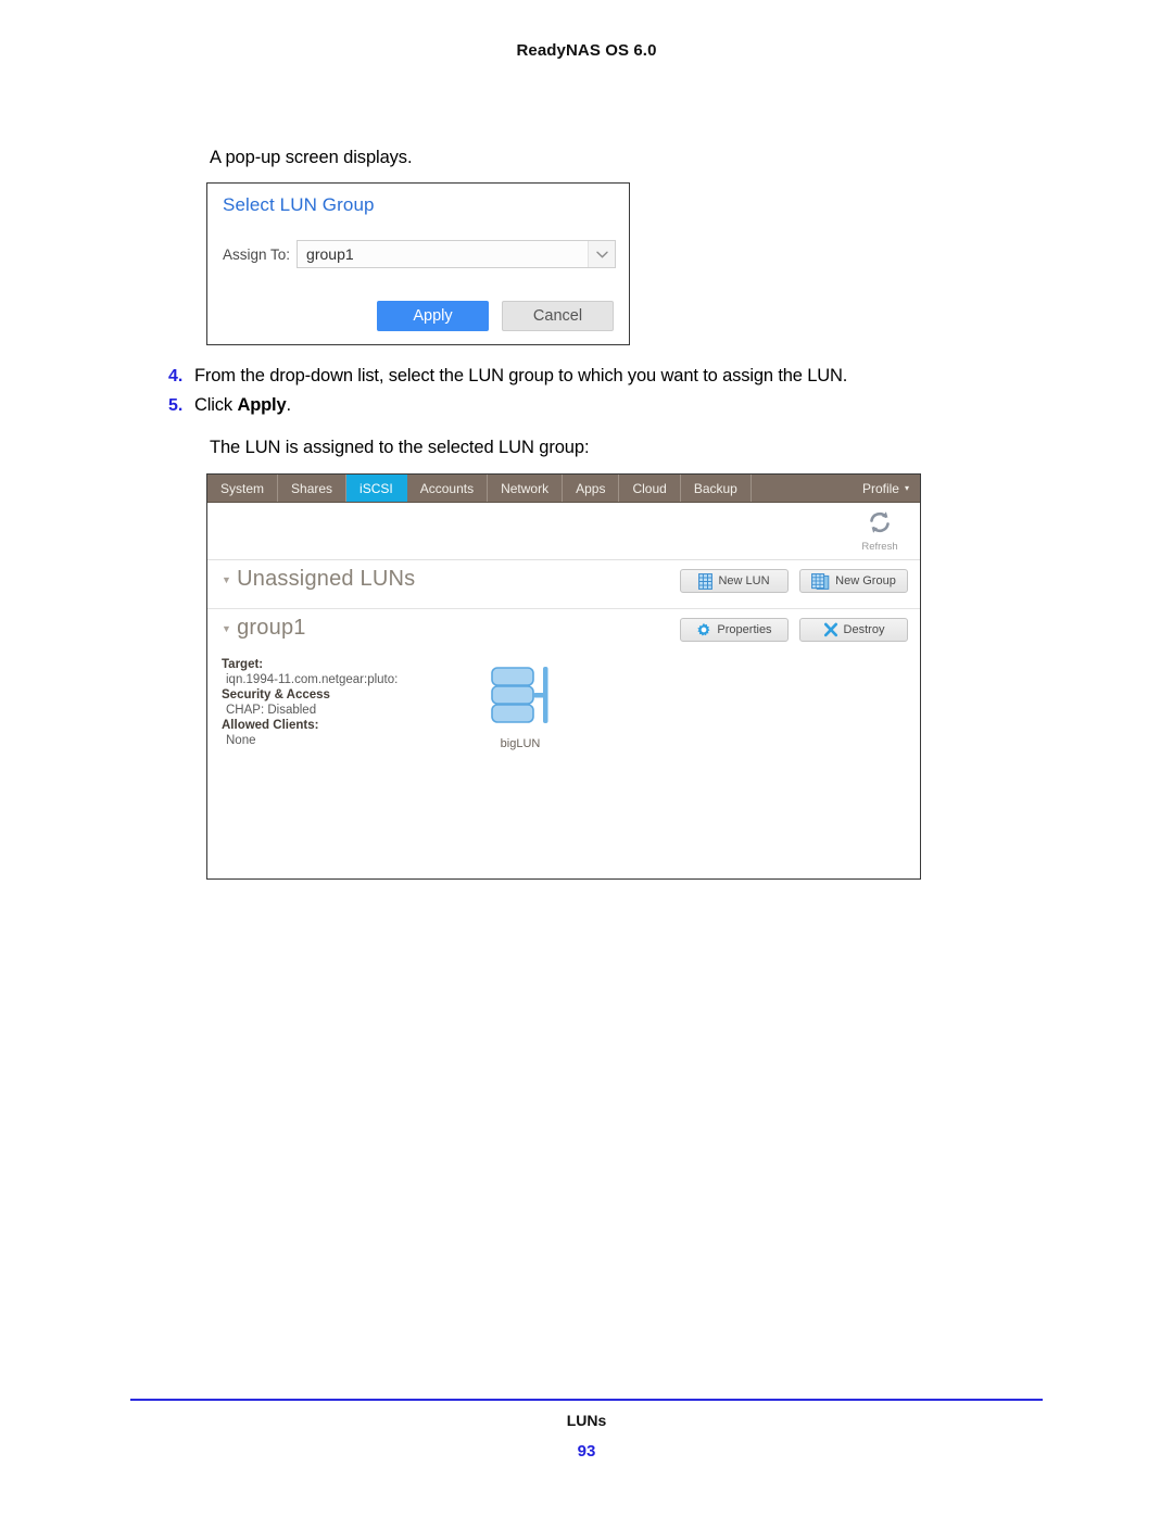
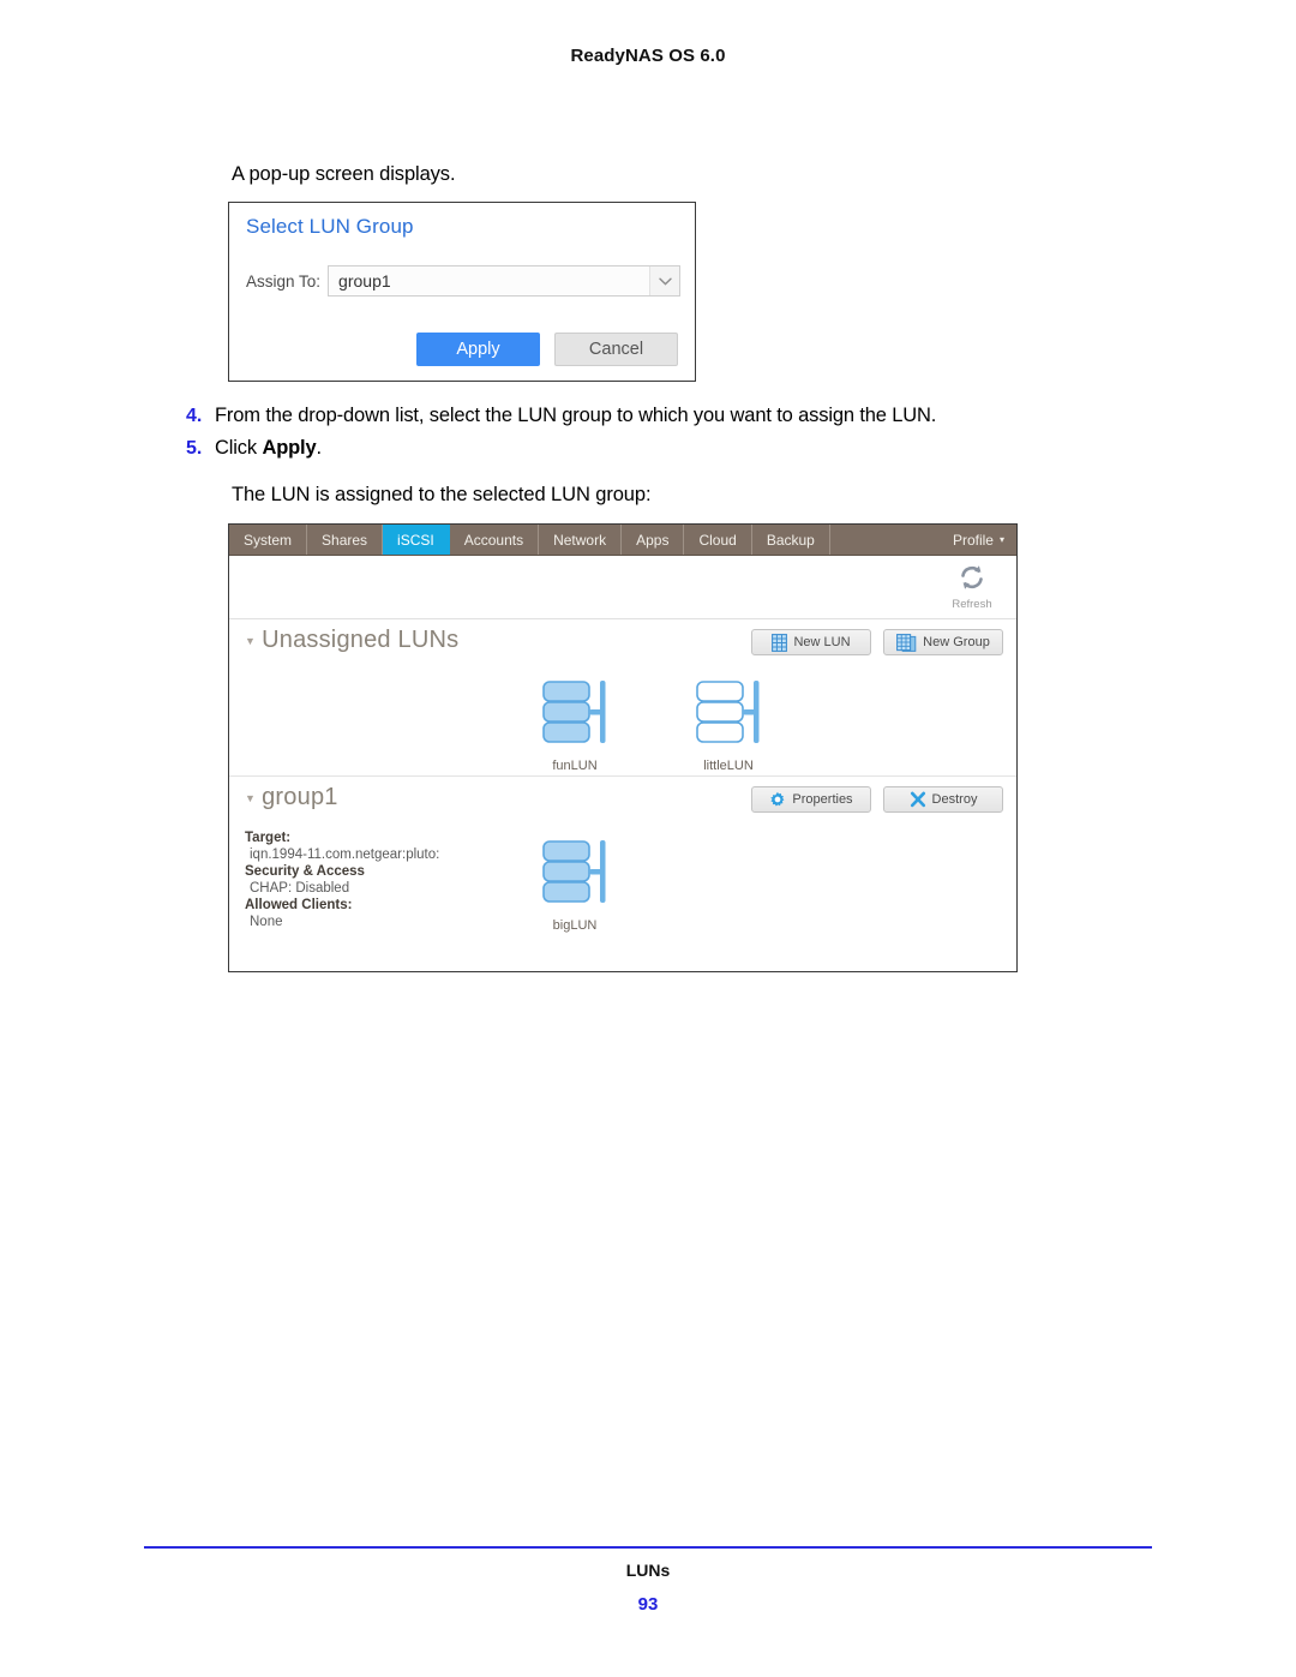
  ReadyNAS OS 6.0
  A pop-up screen displays.
  Select LUN Group
  Assign To:
  group1
  Apply
  Cancel
  4.
  From the drop-down list, select the LUN group to which you want to assign the LUN.
  5.
  Click Apply.
  The LUN is assigned to the selected LUN group:
  System
  Shares
  iSCSI
  Accounts
  Network
  Apps
  Cloud
  Backup
  Profile
  ▾
  Refresh
  ▼
  Unassigned LUNs
  New LUN
  New Group
+ funLUN
+ littleLUN
  ▼
  group1
  Properties
  Destroy
  Target:
  iqn.1994-11.com.netgear:pluto:
  Security & Access
  CHAP: Disabled
  Allowed Clients:
  None
  bigLUN
  LUNs
  93
